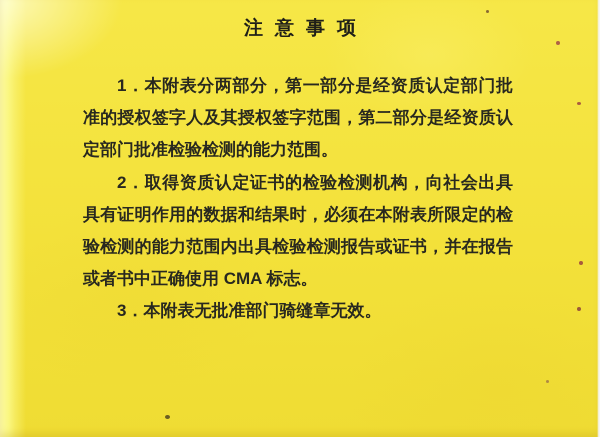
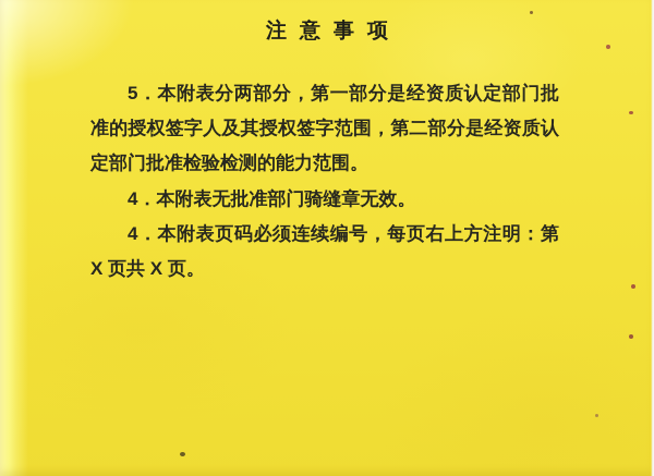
  注意事项
- 1．本附表分两部分，第一部分是经资质认定部门批准的授权签字人及其授权签字范围，第二部分是经资质认定部门批准检验检测的能力范围。
+ 5．本附表分两部分，第一部分是经资质认定部门批准的授权签字人及其授权签字范围，第二部分是经资质认定部门批准检验检测的能力范围。
- 2．取得资质认定证书的检验检测机构，向社会出具具有证明作用的数据和结果时，必须在本附表所限定的检验检测的能力范围内出具检验检测报告或证书，并在报告或者书中正确使用 CMA 标志。
- 3．本附表无批准部门骑缝章无效。
+ 4．本附表无批准部门骑缝章无效。
+ 4．本附表页码必须连续编号，每页右上方注明：第 X 页共 X 页。
